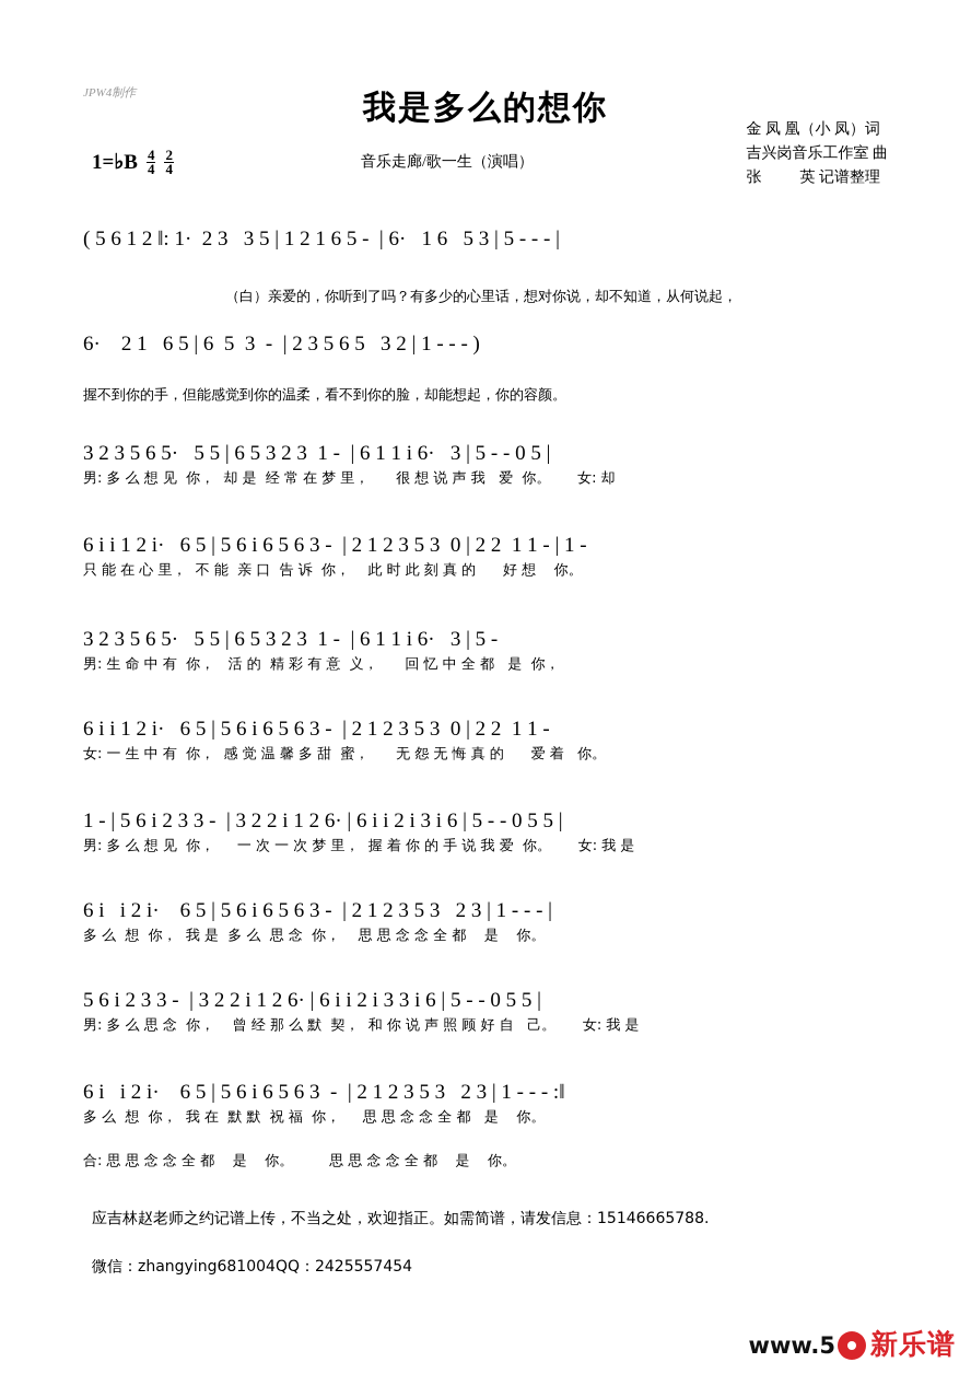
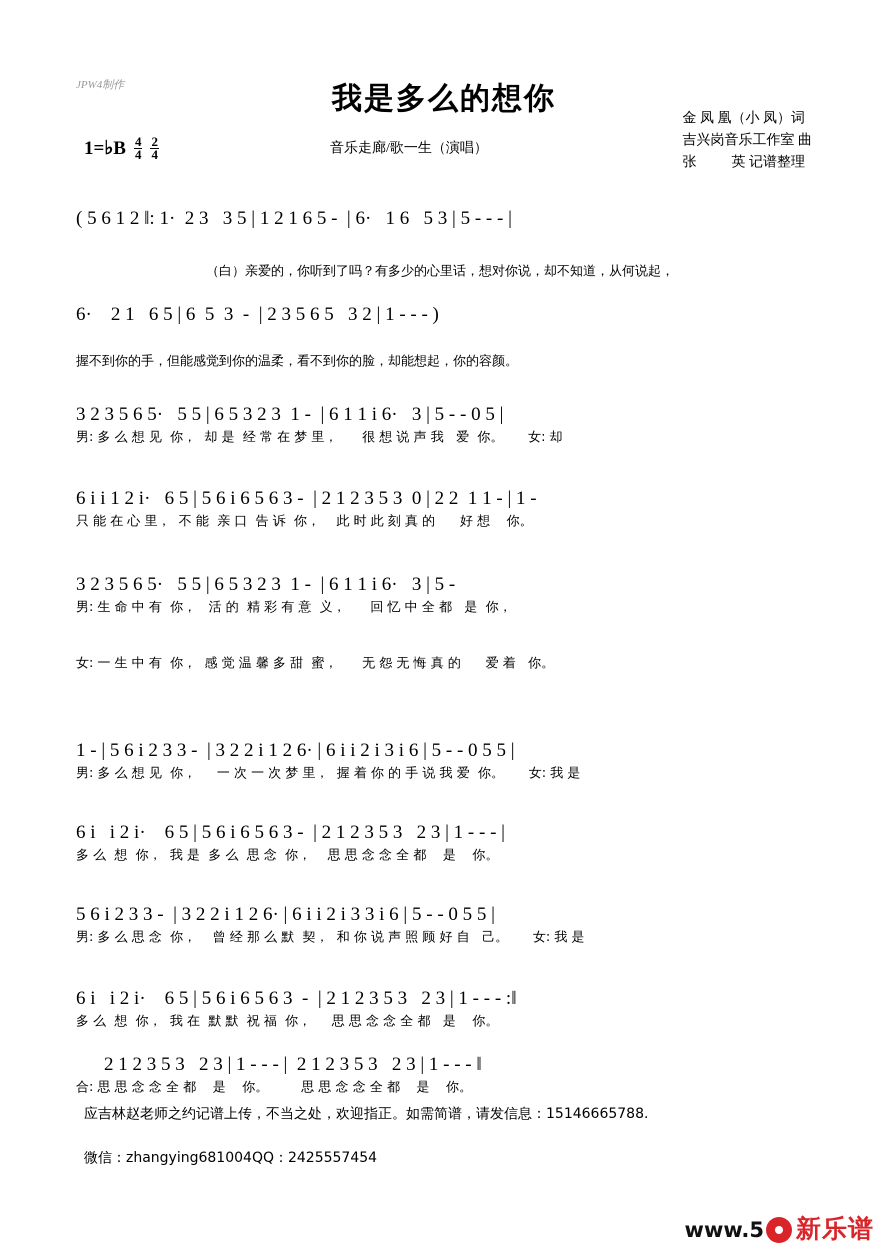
  JPW4制作
  我是多么的想你
  金 凤 凰（小 凤）词
  吉兴岗音乐工作室 曲
  张 英 记谱整理
  1=♭B
  4
  4
  2
  4
  音乐走廊/歌一生（演唱）
  ( 5 6 1 2 ‖: 1· 2 3 3 5 | 1 2 1 6 5 - | 6· 1 6 5 3 | 5 - - - |
  （白）亲爱的，你听到了吗？有多少的心里话，想对你说，却不知道，从何说起，
  6· 2 1 6 5 | 6 5 3 - | 2 3 5 6 5 3 2 | 1 - - - )
  握不到你的手，但能感觉到你的温柔，看不到你的脸，却能想起，你的容颜。
  3 2 3 5 6 5· 5 5 | 6 5 3 2 3 1 - | 6 1 1 i 6· 3 | 5 - - 0 5 |
  男: 多 么 想 见 你， 却 是 经 常 在 梦 里， 很 想 说 声 我 爱 你。 女: 却
  6 i i 1 2 i· 6 5 | 5 6 i 6 5 6 3 - | 2 1 2 3 5 3 0 | 2 2 1 1 - | 1 -
  只 能 在 心 里， 不 能 亲 口 告 诉 你， 此 时 此 刻 真 的 好 想 你。
  3 2 3 5 6 5· 5 5 | 6 5 3 2 3 1 - | 6 1 1 i 6· 3 | 5 -
  男: 生 命 中 有 你， 活 的 精 彩 有 意 义， 回 忆 中 全 都 是 你，
- 6 i i 1 2 i· 6 5 | 5 6 i 6 5 6 3 - | 2 1 2 3 5 3 0 | 2 2 1 1 -
  女: 一 生 中 有 你， 感 觉 温 馨 多 甜 蜜， 无 怨 无 悔 真 的 爱 着 你。
  1 - | 5 6 i 2 3 3 - | 3 2 2 i 1 2 6· | 6 i i 2 i 3 i 6 | 5 - - 0 5 5 |
  男: 多 么 想 见 你， 一 次 一 次 梦 里， 握 着 你 的 手 说 我 爱 你。 女: 我 是
  6 i i 2 i· 6 5 | 5 6 i 6 5 6 3 - | 2 1 2 3 5 3 2 3 | 1 - - - |
  多 么 想 你， 我 是 多 么 思 念 你， 思 思 念 念 全 都 是 你。
  5 6 i 2 3 3 - | 3 2 2 i 1 2 6· | 6 i i 2 i 3 3 i 6 | 5 - - 0 5 5 |
  男: 多 么 思 念 你， 曾 经 那 么 默 契， 和 你 说 声 照 顾 好 自 己。 女: 我 是
  6 i i 2 i· 6 5 | 5 6 i 6 5 6 3 - | 2 1 2 3 5 3 2 3 | 1 - - - :‖
  多 么 想 你， 我 在 默 默 祝 福 你， 思 思 念 念 全 都 是 你。
+ 2 1 2 3 5 3 2 3 | 1 - - - | 2 1 2 3 5 3 2 3 | 1 - - - ‖
  合: 思 思 念 念 全 都 是 你。 思 思 念 念 全 都 是 你。
  应吉林赵老师之约记谱上传，不当之处，欢迎指正。如需简谱，请发信息：15146665788.
  微信：zhangying681004QQ：2425557454
  www.5
  新乐谱
